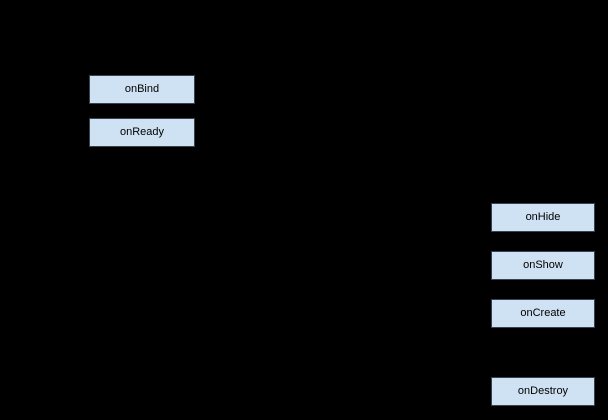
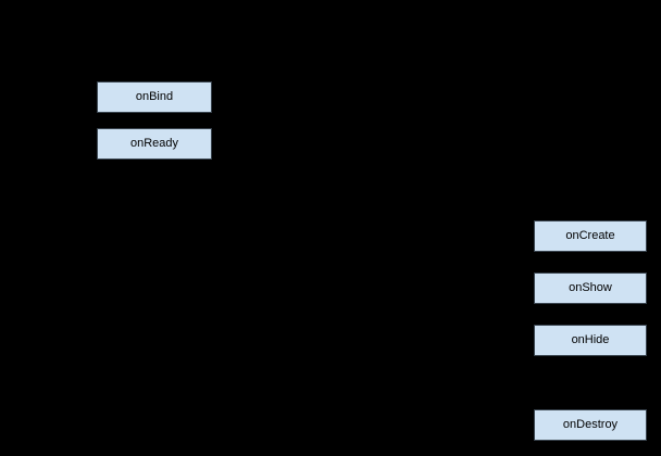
  onBind
  onReady
- onHide
+ onCreate
  onShow
- onCreate
+ onHide
  onDestroy
